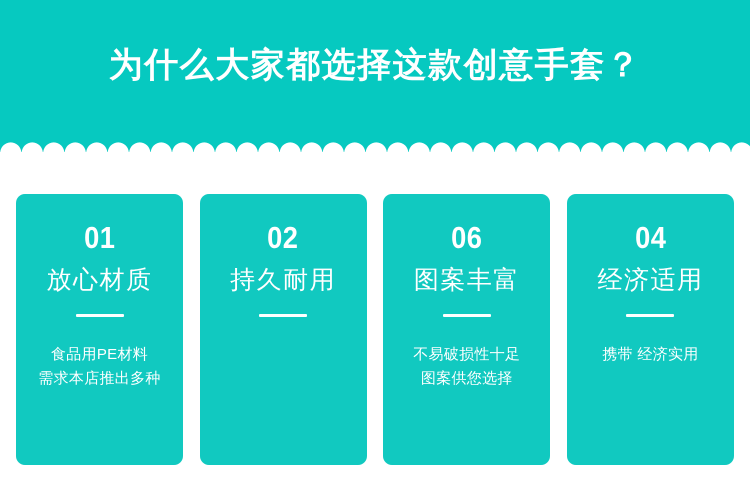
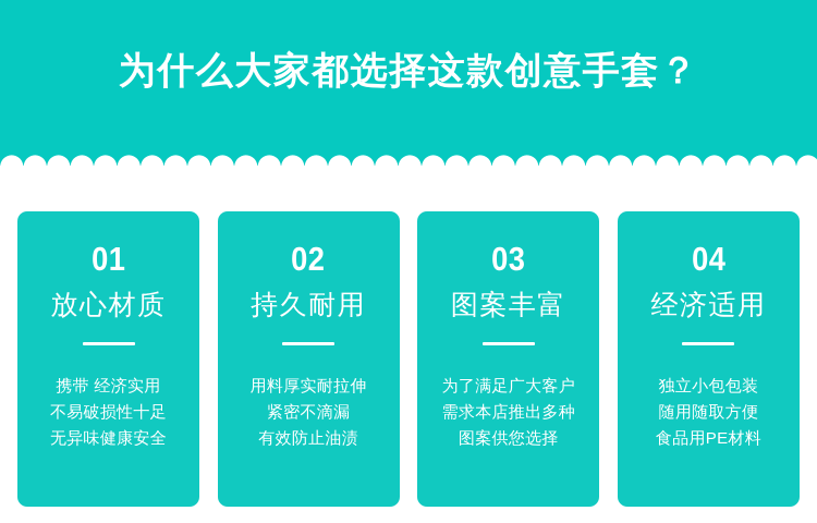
  为什么大家都选择这款创意手套？
  01
  放心材质
- 食品用PE材料
+ 携带 经济实用
- 需求本店推出多种
+ 不易破损性十足
+ 无异味健康安全
  02
  持久耐用
+ 用料厚实耐拉伸
+ 紧密不滴漏
+ 有效防止油渍
- 06
+ 03
  图案丰富
+ 为了满足广大客户
- 不易破损性十足
+ 需求本店推出多种
  图案供您选择
  04
  经济适用
+ 独立小包包装
+ 随用随取方便
- 携带 经济实用
+ 食品用PE材料
